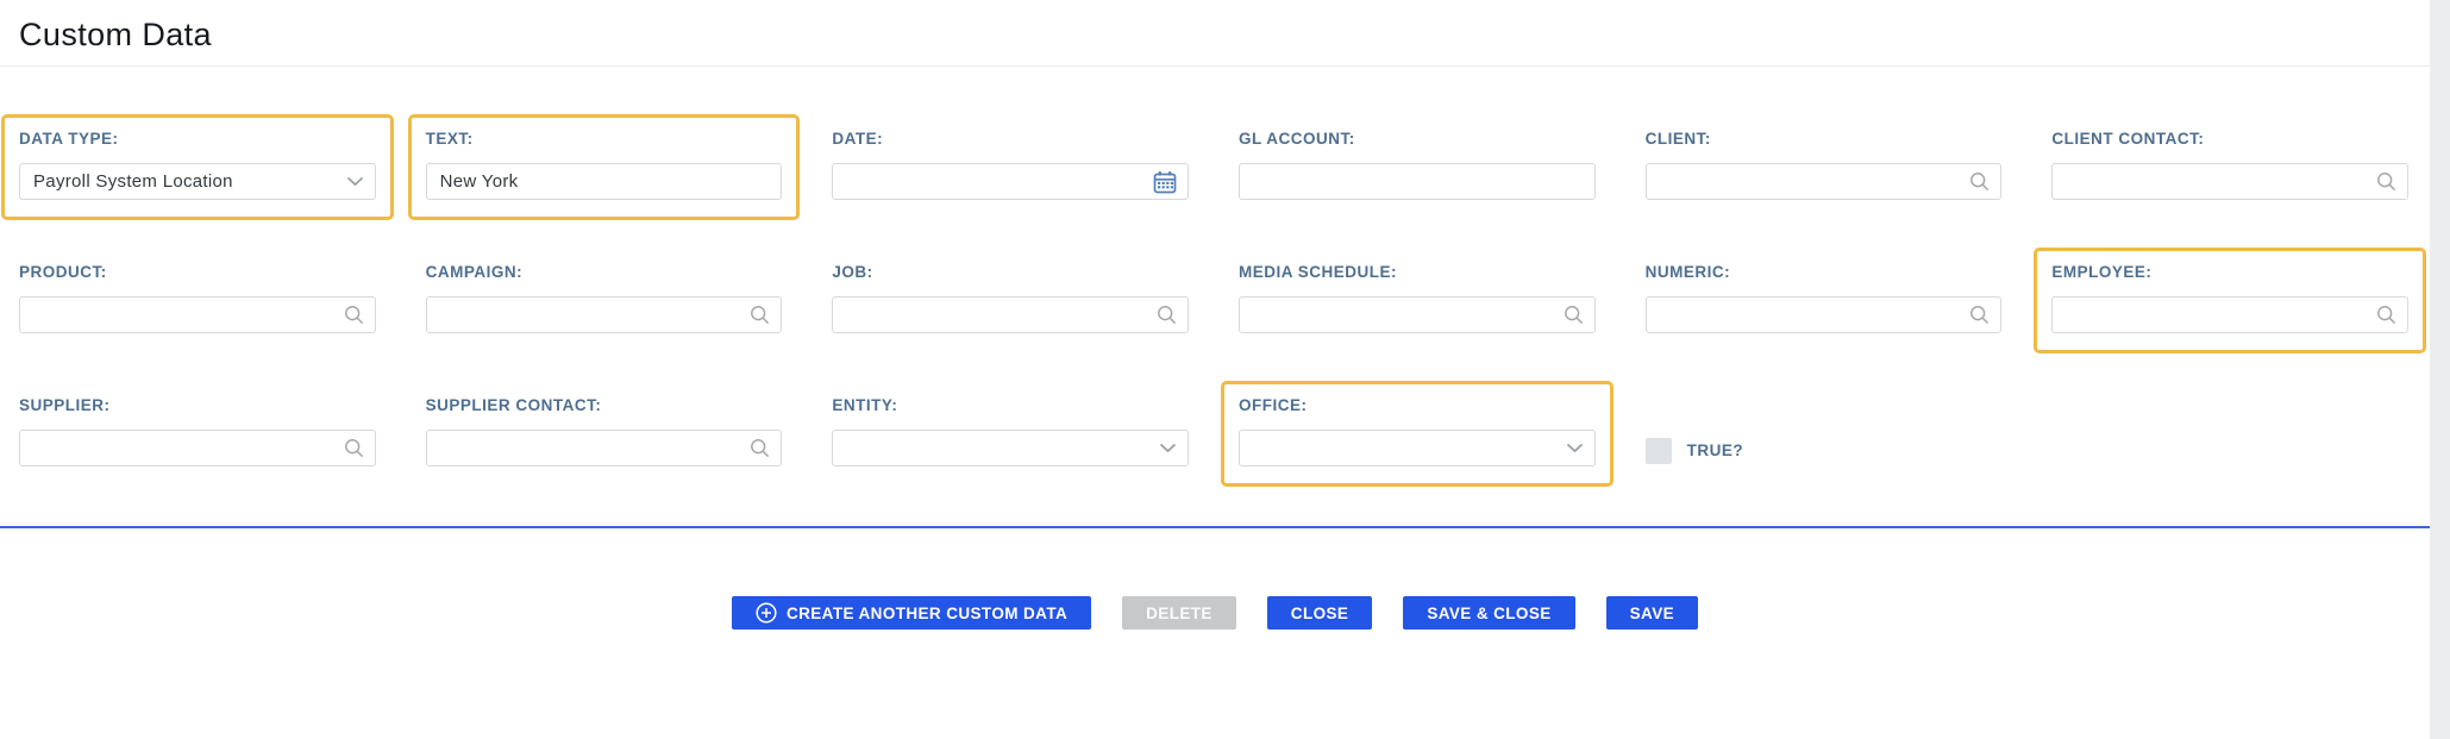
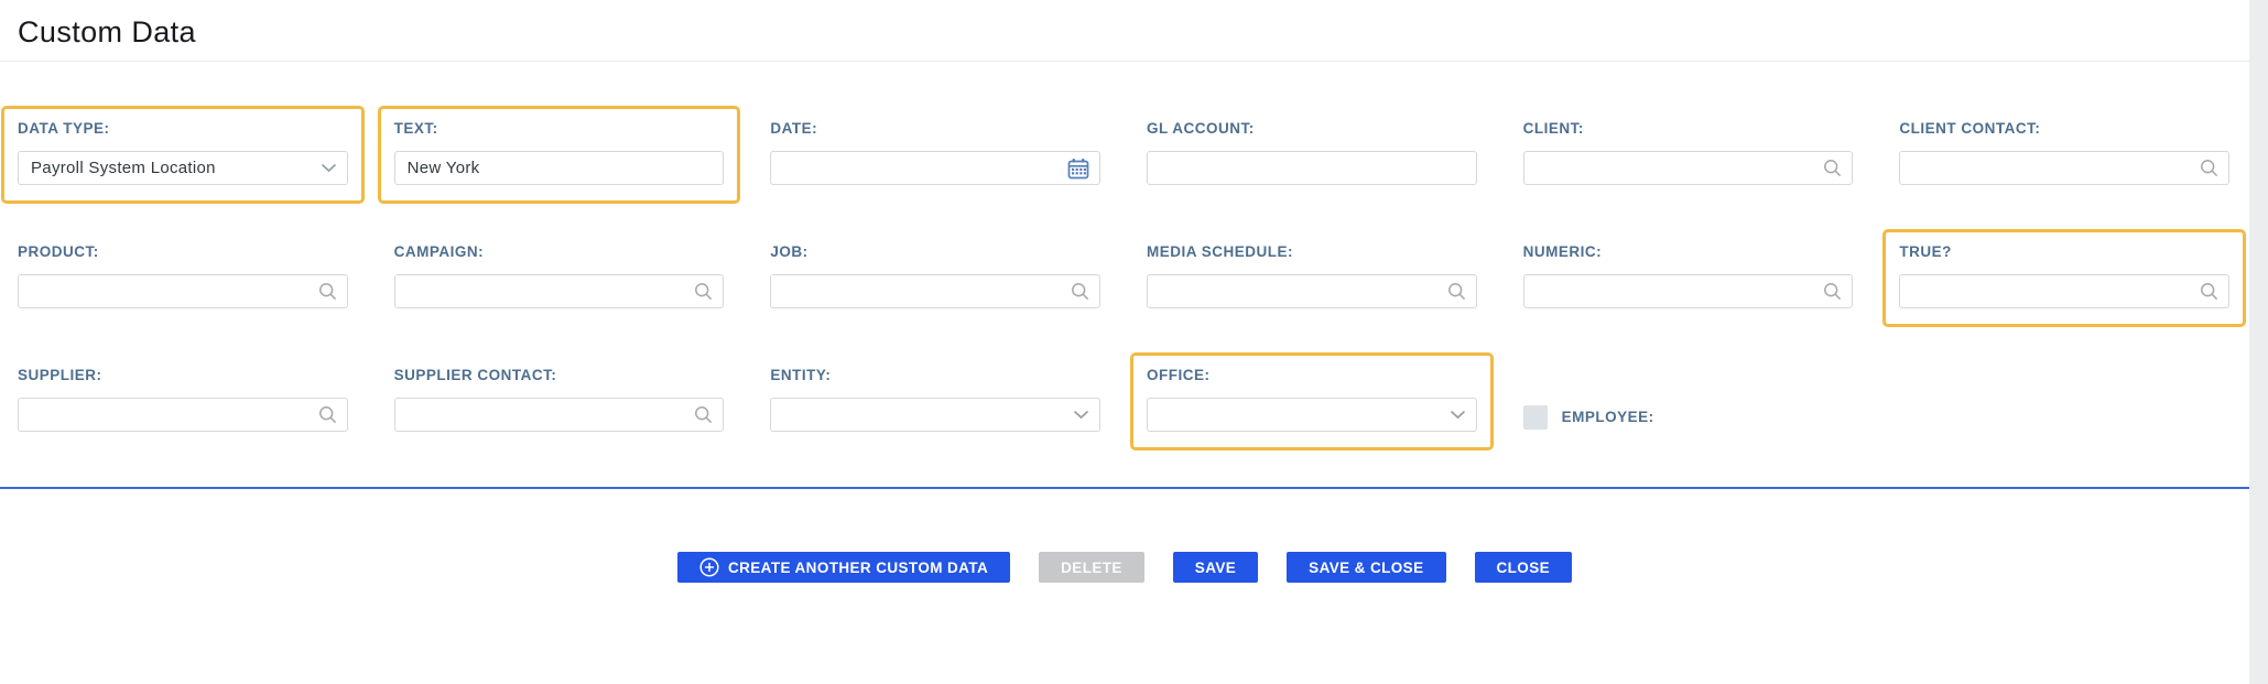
  Custom Data
  DATA TYPE:
  Payroll System Location
  TEXT:
  New York
  DATE:
  GL ACCOUNT:
  CLIENT:
  CLIENT CONTACT:
  PRODUCT:
  CAMPAIGN:
  JOB:
  MEDIA SCHEDULE:
  NUMERIC:
- EMPLOYEE:
+ TRUE?
  SUPPLIER:
  SUPPLIER CONTACT:
  ENTITY:
  OFFICE:
- TRUE?
+ EMPLOYEE:
  CREATE ANOTHER CUSTOM DATA
  DELETE
- CLOSE
+ SAVE
  SAVE & CLOSE
- SAVE
+ CLOSE
